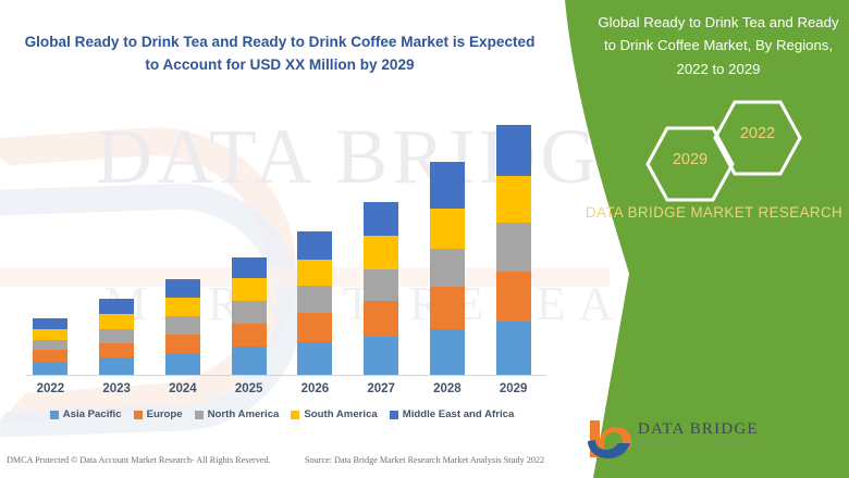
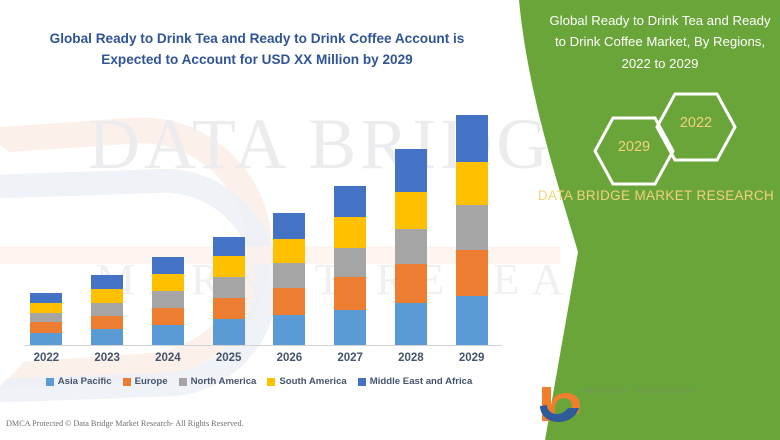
  DATA BRIG
- Global Ready to Drink Tea and Ready to Drink Coffee Market is Expected to Account for USD XX Million by 2029
+ Global Ready to Drink Tea and Ready to Drink Coffee Account is Expected to Account for USD XX Million by 2029
  2022
  2023
  2024
  2025
  2026
  2027
  2028
  2029
  Asia Pacific
  Europe
  North America
  South America
  Middle East and Africa
- DMCA Protected © Data Account Market Research- All Rights Reserved.
+ DMCA Protected © Data Bridge Market Research- All Rights Reserved.
- Source: Data Bridge Market Research Market Analysis Study 2022
  Global Ready to Drink Tea and Ready to Drink Coffee Market, By Regions, 2022 to 2029
  2029
  2022
  DATA BRIDGE MARKET RESEARCH
- DATA BRIDGE
